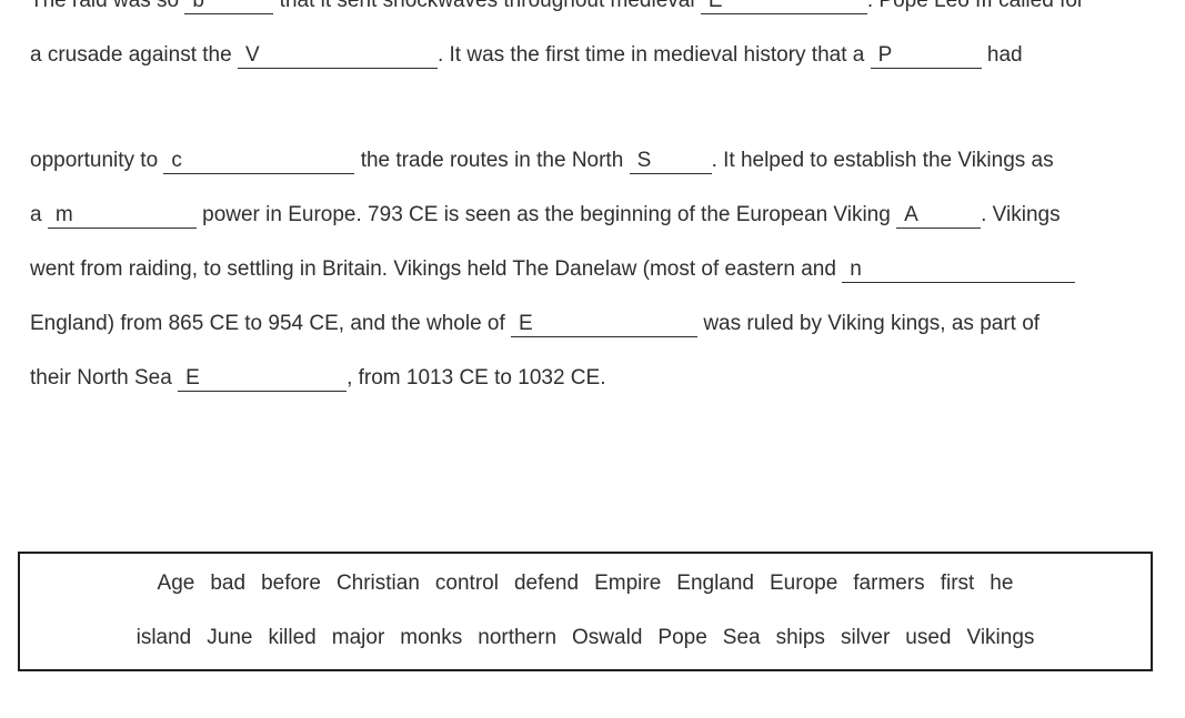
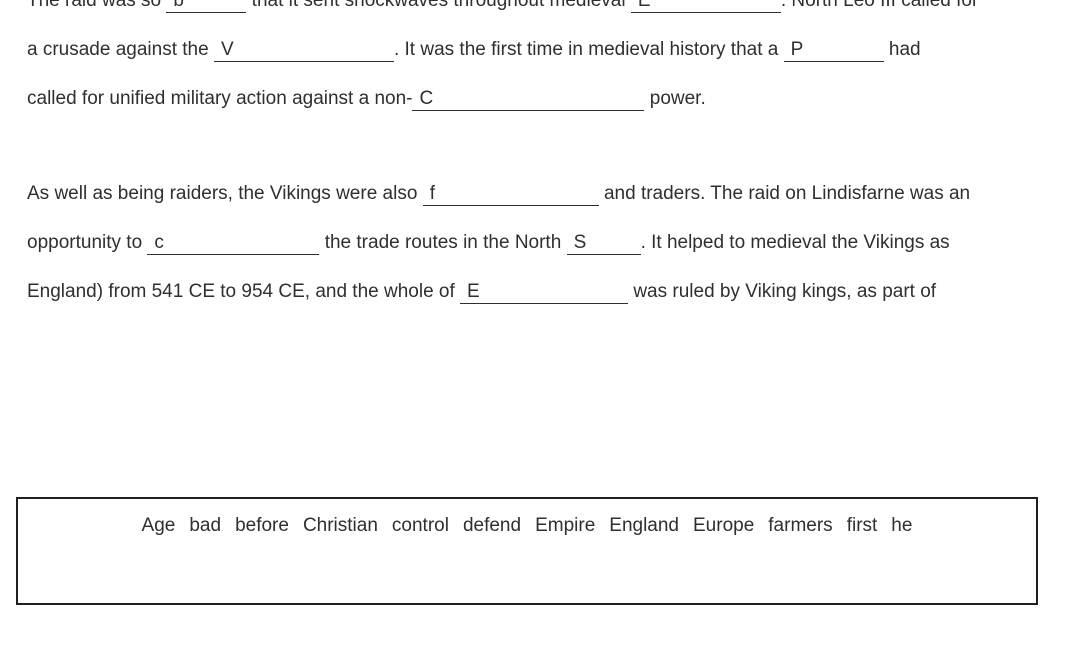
- The raid was so b that it sent shockwaves throughout medieval E . Pope Leo III called for
+ The raid was so b that it sent shockwaves throughout medieval E . North Leo III called for
  a crusade against the V . It was the first time in medieval history that a P had
+ called for unified military action against a non- C power.
+ As well as being raiders, the Vikings were also f and traders. The raid on Lindisfarne was an
- opportunity to c the trade routes in the North S . It helped to establish the Vikings as
+ opportunity to c the trade routes in the North S . It helped to medieval the Vikings as
- a m power in Europe. 793 CE is seen as the beginning of the European Viking A . Vikings
- went from raiding, to settling in Britain. Vikings held The Danelaw (most of eastern and n
- England) from 865 CE to 954 CE, and the whole of E was ruled by Viking kings, as part of
+ England) from 541 CE to 954 CE, and the whole of E was ruled by Viking kings, as part of
- their North Sea E , from 1013 CE to 1032 CE.
  Age bad before Christian control defend Empire England Europe farmers first he
- island June killed major monks northern Oswald Pope Sea ships silver used Vikings
